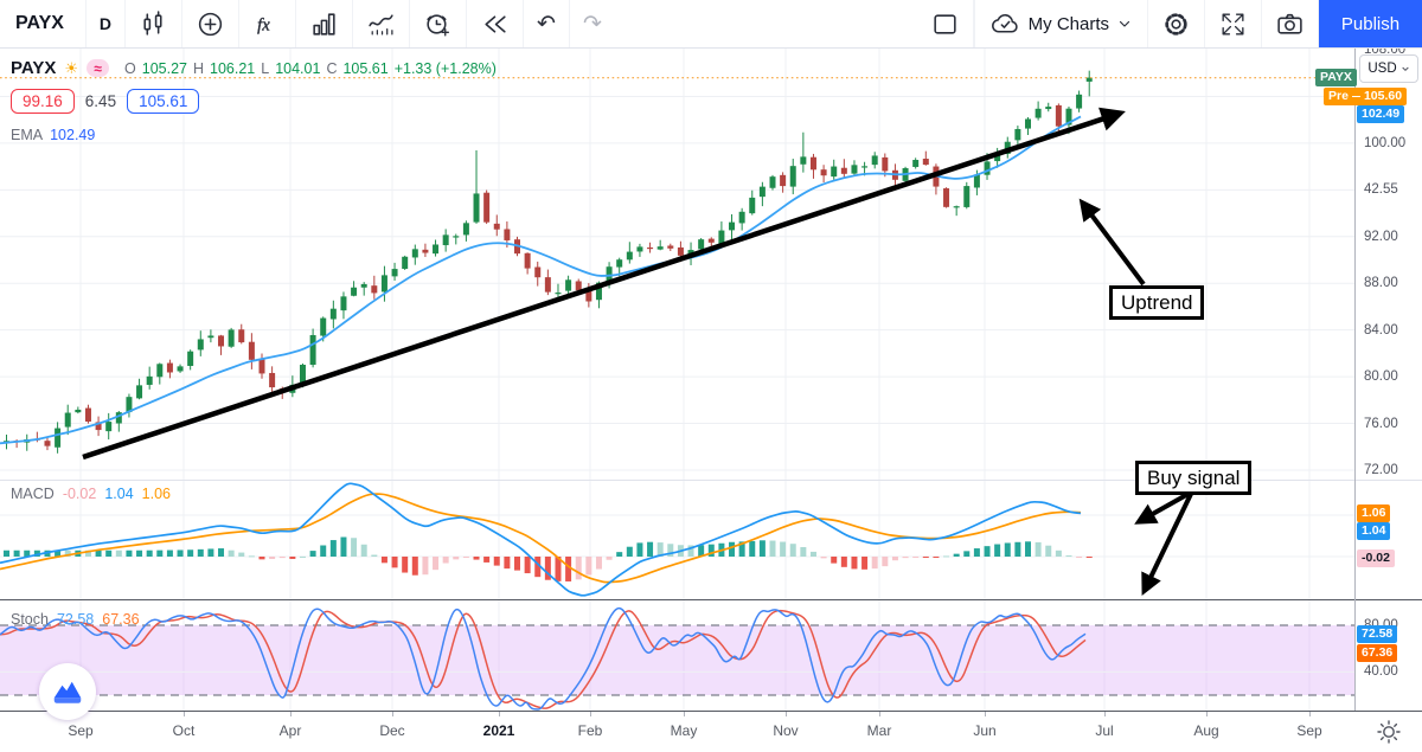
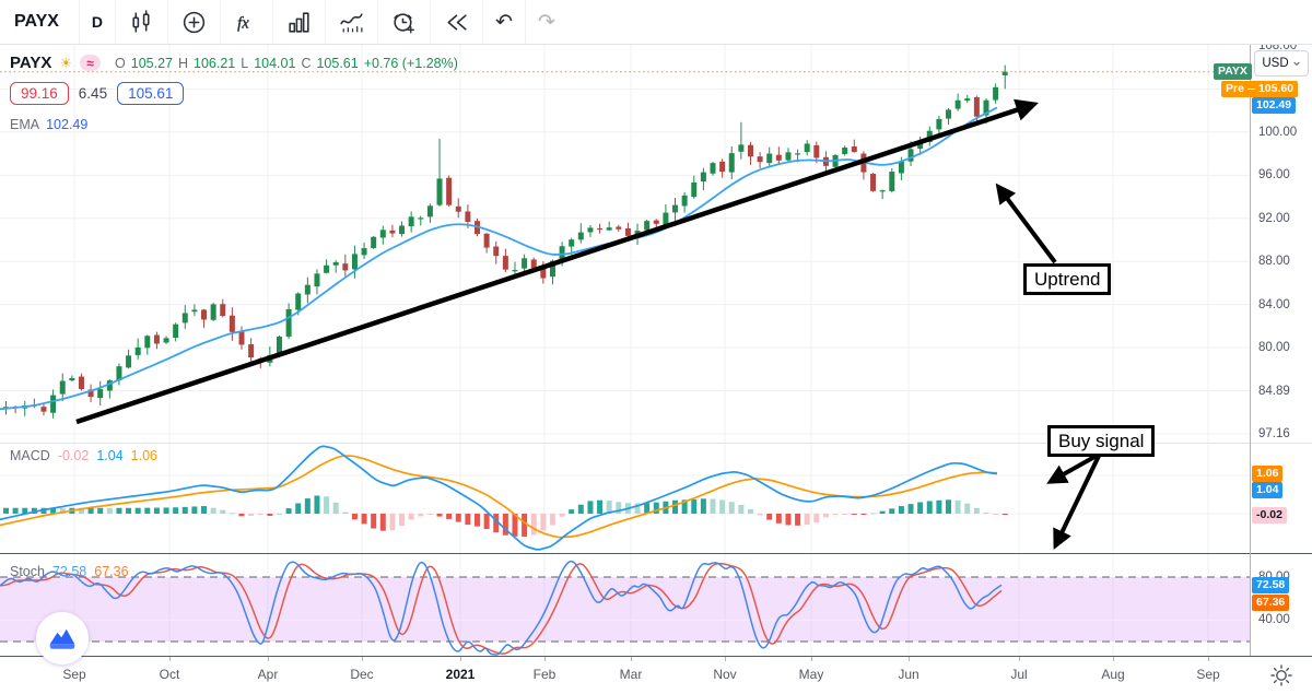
  PAYX
  D
  fx
  ↶
  ↷
- My Charts
- Publish
  PAYX
  ☀
  ≈
  O
  105.27
  H
  106.21
  L
  104.01
  C
  105.61
- +1.33 (+1.28%)
+ +0.76 (+1.28%)
  99.16
  6.45
  105.61
  EMA
  102.49
  MACD
  -0.02
  1.04
  1.06
  Stoch
  72.58
  67.36
  USD
  PAYX
  Pre 105.60
  102.49
  1.06
  1.04
  -0.02
  72.58
  67.36
  Uptrend
  Buy signal
  Sep
  Oct
  Apr
  Dec
  2021
  Feb
- May
+ Mar
  Nov
- Mar
+ May
  Jun
  Jul
  Aug
  Sep
  108.00
  100.00
- 42.55
+ 96.00
  92.00
  88.00
  84.00
  80.00
- 76.00
+ 84.89
- 72.00
+ 97.16
  40.00
